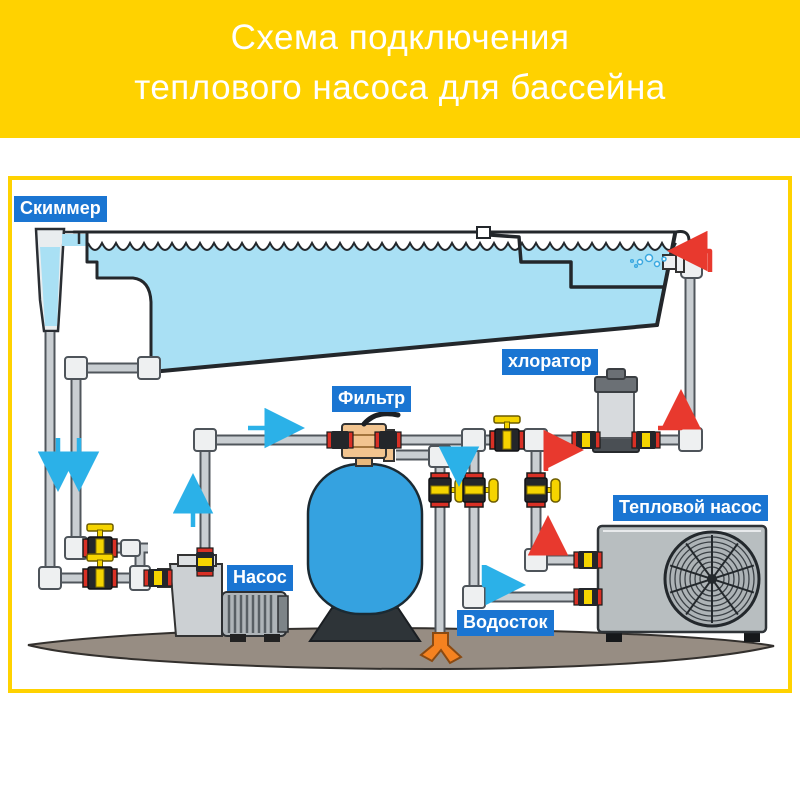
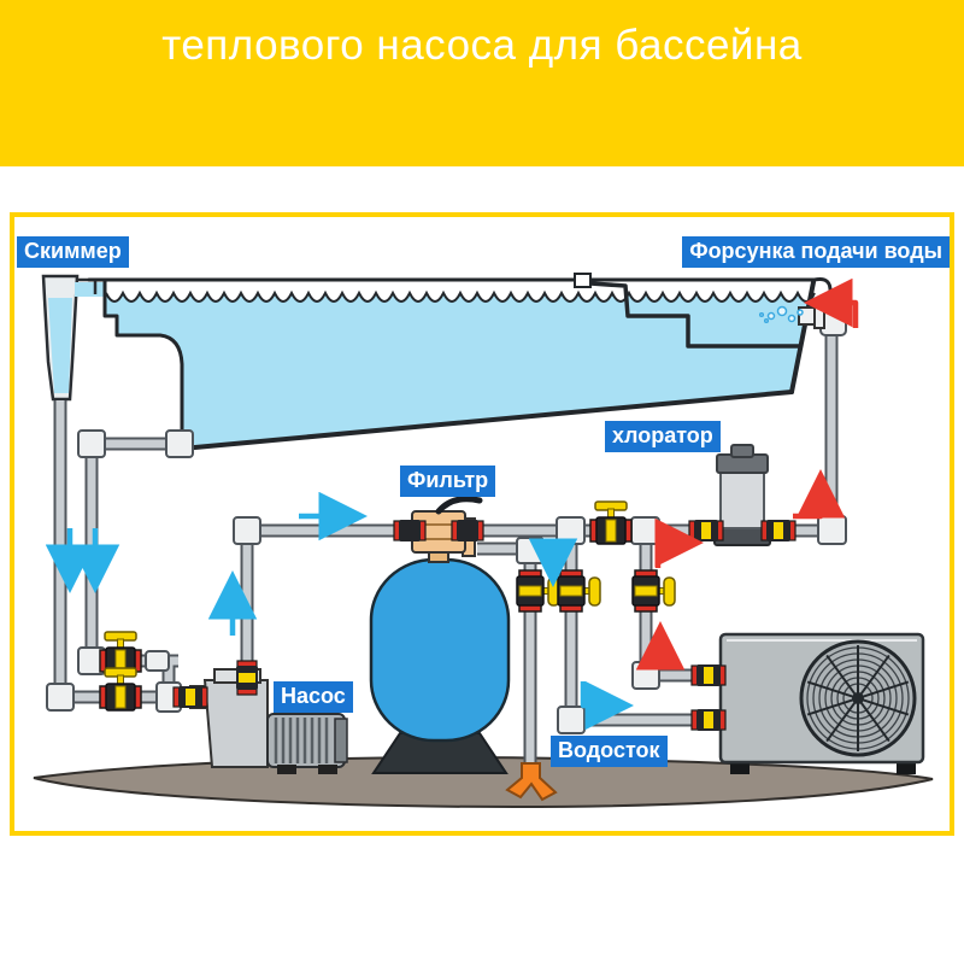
- Схема подключения
  теплового насоса для бассейна
  Скиммер
+ Форсунка подачи воды
  Фильтр
  хлоратор
  Насос
- Тепловой насос
  Водосток
